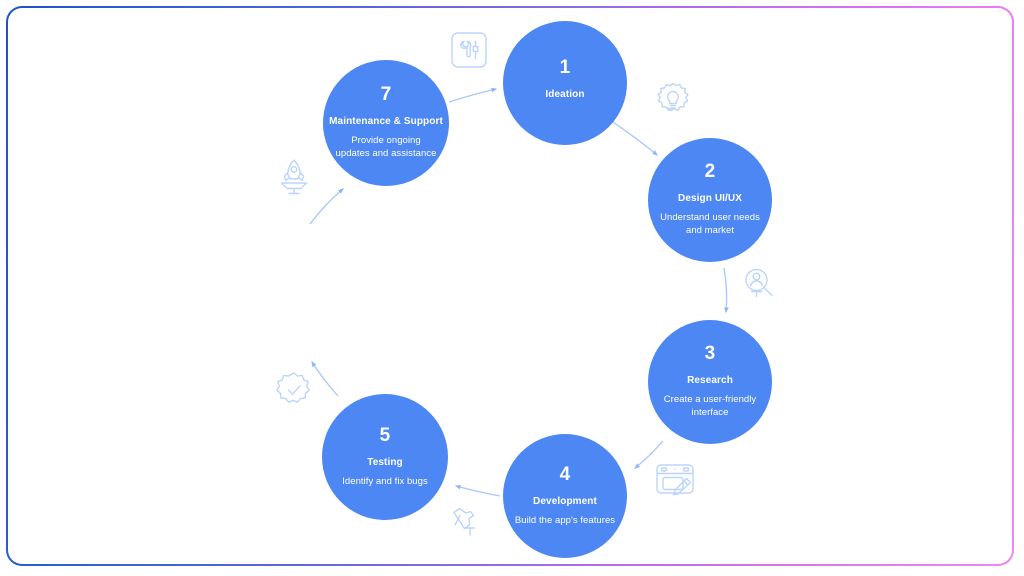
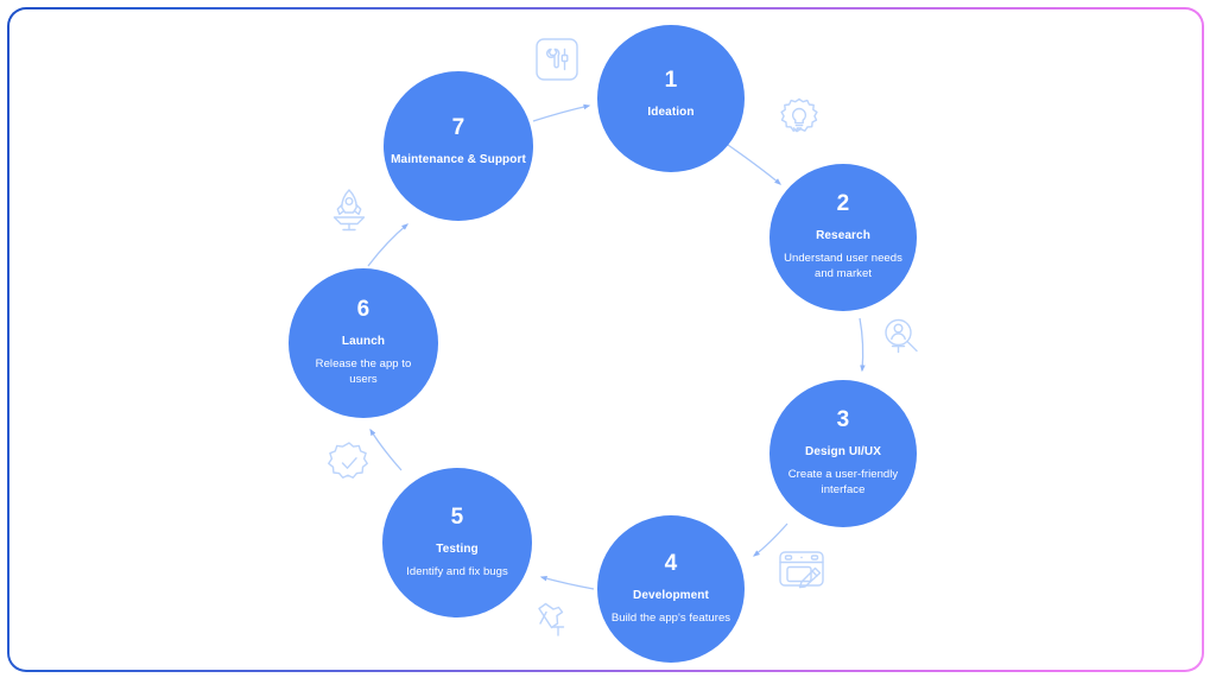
  1
  Ideation
  2
- Design UI/UX
+ Research
  Understand user needs and market
  3
- Research
+ Design UI/UX
  Create a user-friendly interface
  4
  Development
  Build the app's features
  5
  Testing
  Identify and fix bugs
+ 6
+ Launch
+ Release the app to users
  7
  Maintenance & Support
- Provide ongoing updates and assistance
